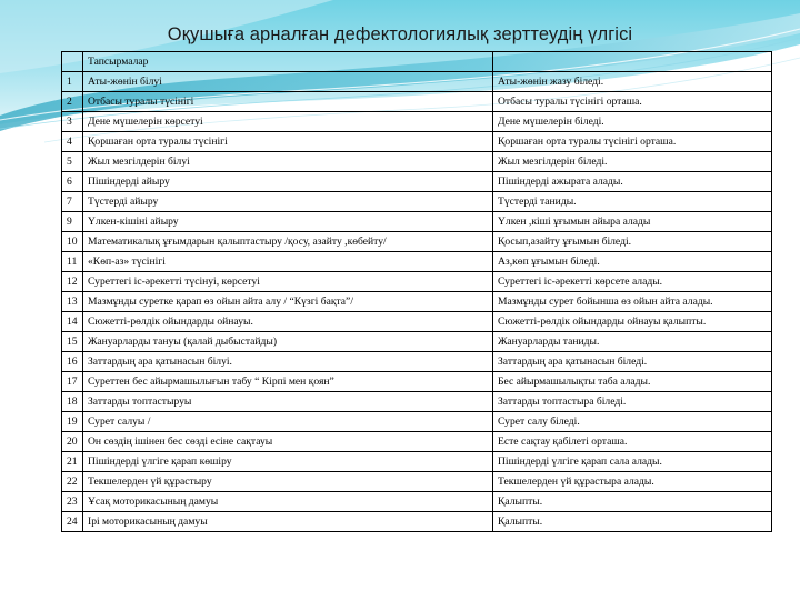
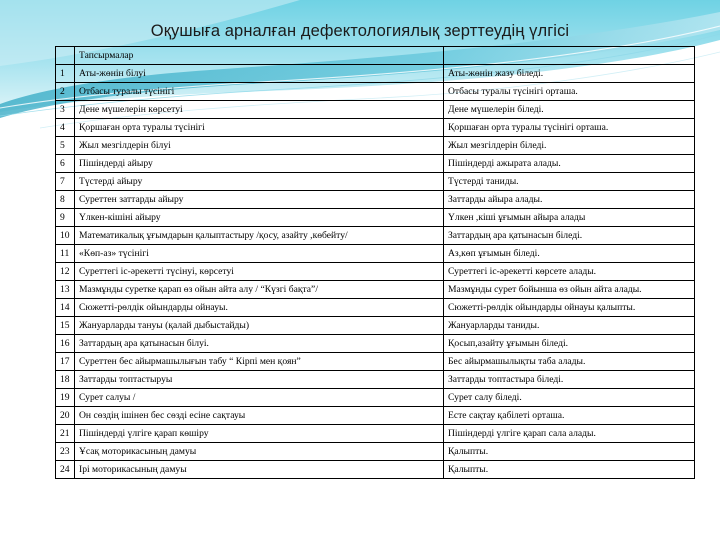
  Оқушыға арналған дефектологиялық зерттеудің үлгісі
  	Тапсырмалар
  1	Аты-жөнін білуі	Аты-жөнін жазу біледі.
  2	Отбасы туралы түсінігі	Отбасы туралы түсінігі орташа.
  3	Дене мүшелерін көрсетуі	Дене мүшелерін біледі.
  4	Қоршаған орта туралы түсінігі	Қоршаған орта туралы түсінігі орташа.
  5	Жыл мезгілдерін білуі	Жыл мезгілдерін біледі.
  6	Пішіндерді айыру	Пішіндерді ажырата алады.
  7	Түстерді айыру	Түстерді таниды.
+ 8	Суреттен заттарды айыру	Заттарды айыра алады.
  9	Үлкен-кішіні айыру	Үлкен ,кіші ұғымын айыра алады
- 10	Математикалық ұғымдарын қалыптастыру /қосу, азайту ,көбейту/	Қосып,азайту ұғымын біледі.
+ 10	Математикалық ұғымдарын қалыптастыру /қосу, азайту ,көбейту/	Заттардың ара қатынасын біледі.
  11	«Көп-аз» түсінігі	Аз,көп ұғымын біледі.
  12	Суреттегі іс-әрекетті түсінуі, көрсетуі	Суреттегі іс-әрекетті көрсете алады.
  13	Мазмұнды суретке қарап өз ойын айта алу / “Күзгі бақта”/	Мазмұнды сурет бойынша өз ойын айта алады.
  14	Сюжетті-рөлдік ойындарды ойнауы.	Сюжетті-рөлдік ойындарды ойнауы қалыпты.
  15	Жануарларды тануы (қалай дыбыстайды)	Жануарларды таниды.
- 16	Заттардың ара қатынасын білуі.	Заттардың ара қатынасын біледі.
+ 16	Заттардың ара қатынасын білуі.	Қосып,азайту ұғымын біледі.
  17	Суреттен бес айырмашылығын табу “ Кірпі мен қоян”	Бес айырмашылықты таба алады.
  18	Заттарды топтастыруы	Заттарды топтастыра біледі.
  19	Сурет салуы /	Сурет салу біледі.
  20	Он сөздің ішінен бес сөзді есіне сақтауы	Есте сақтау қабілеті орташа.
  21	Пішіндерді үлгіге қарап көшіру	Пішіндерді үлгіге қарап сала алады.
- 22	Текшелерден үй құрастыру	Текшелерден үй құрастыра алады.
  23	Ұсақ моторикасының дамуы	Қалыпты.
  24	Ірі моторикасының дамуы	Қалыпты.
